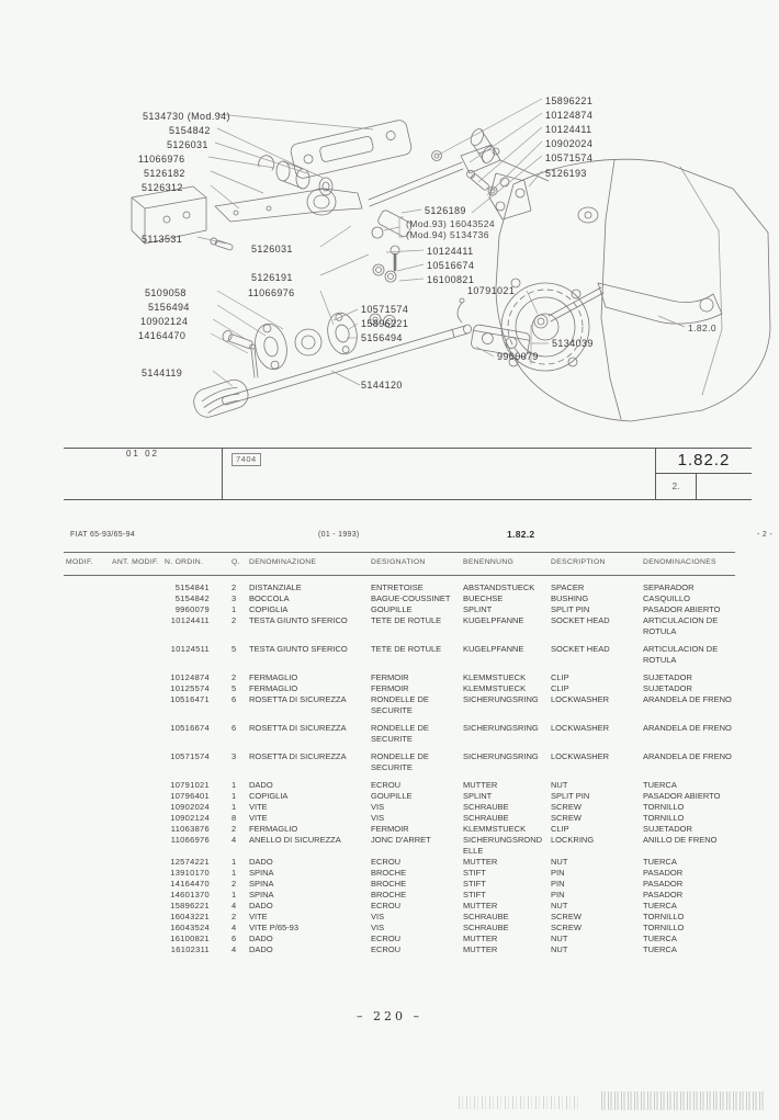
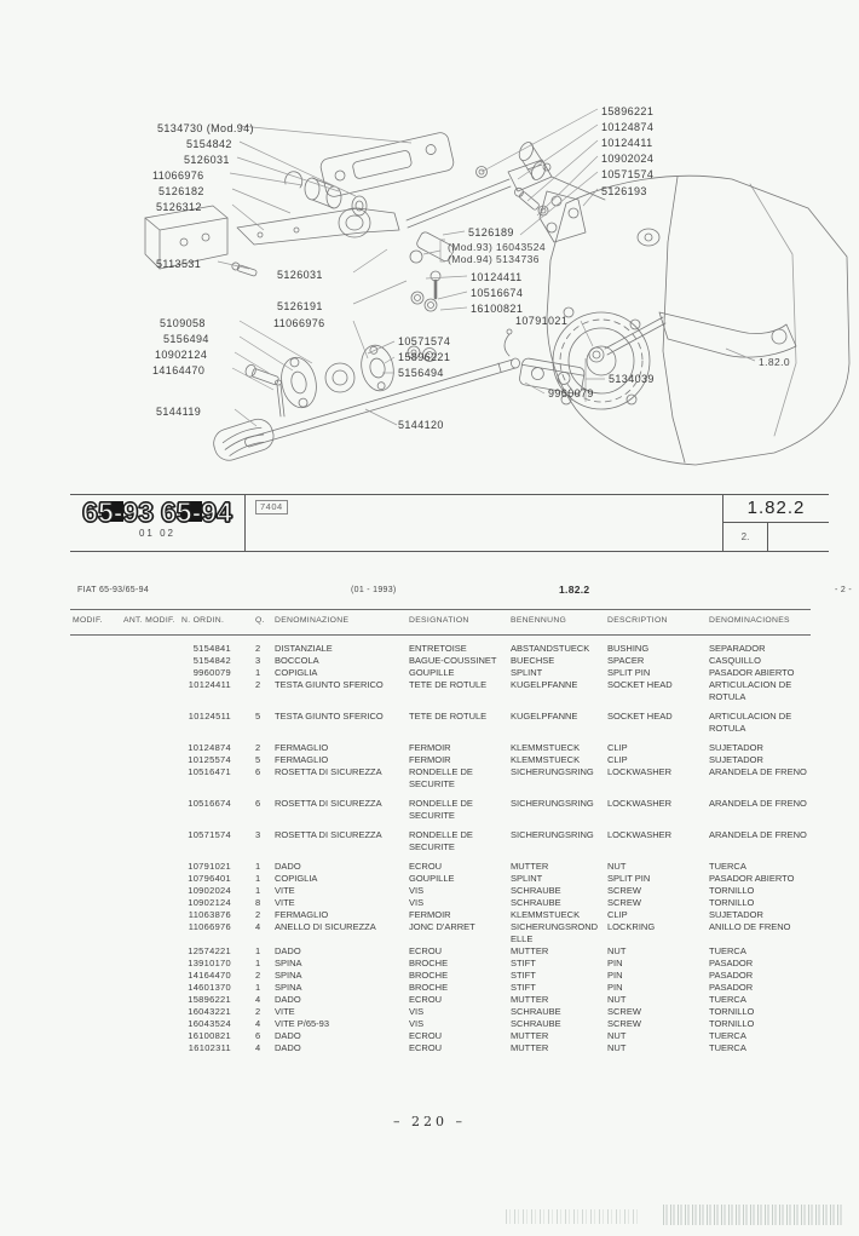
  5134730 (Mod.94)
  5154842
  5126031
  11066976
  5126182
  5126312
  5113531
  5126031
  5126191
  5109058
  11066976
  5156494
  10902124
  14164470
  5144119
  5144120
  15896221
  10124874
  10124411
  10902024
  10571574
  5126193
  5126189
  (Mod.93) 16043524
  (Mod.94) 5134736
  10124411
  10516674
  16100821
  10791021
  10571574
  15896221
  5156494
  5134039
  9960079
  1.82.0
+ 65-93
+ 65-94
  01 02
  7404
  1.82.2
  2.
  1.82.2
  5154841
  2
  DISTANZIALE
  ENTRETOISE
  ABSTANDSTUECK
- SPACER
+ BUSHING
  SEPARADOR
  5154842
  3
  BOCCOLA
  BAGUE-COUSSINET
  BUECHSE
- BUSHING
+ SPACER
  CASQUILLO
  9960079
  1
  COPIGLIA
  GOUPILLE
  SPLINT
  SPLIT PIN
  PASADOR ABIERTO
  10124411
  2
  TESTA GIUNTO SFERICO
  TETE DE ROTULE
  KUGELPFANNE
  SOCKET HEAD
  ARTICULACION DE ROTULA
  10124511
  5
  TESTA GIUNTO SFERICO
  TETE DE ROTULE
  KUGELPFANNE
  SOCKET HEAD
  ARTICULACION DE ROTULA
  10124874
  2
  FERMAGLIO
  FERMOIR
  KLEMMSTUECK
  CLIP
  SUJETADOR
  10125574
  5
  FERMAGLIO
  FERMOIR
  KLEMMSTUECK
  CLIP
  SUJETADOR
  10516471
  6
  ROSETTA DI SICUREZZA
  RONDELLE DE SECURITE
  SICHERUNGSRING
  LOCKWASHER
  ARANDELA DE FRENO
  10516674
  6
  ROSETTA DI SICUREZZA
  RONDELLE DE SECURITE
  SICHERUNGSRING
  LOCKWASHER
  ARANDELA DE FRENO
  10571574
  3
  ROSETTA DI SICUREZZA
  RONDELLE DE SECURITE
  SICHERUNGSRING
  LOCKWASHER
  ARANDELA DE FRENO
  10791021
  1
  DADO
  ECROU
  MUTTER
  NUT
  TUERCA
  10796401
  1
  COPIGLIA
  GOUPILLE
  SPLINT
  SPLIT PIN
  PASADOR ABIERTO
  10902024
  1
  VITE
  VIS
  SCHRAUBE
  SCREW
  TORNILLO
  10902124
  8
  VITE
  VIS
  SCHRAUBE
  SCREW
  TORNILLO
  11063876
  2
  FERMAGLIO
  FERMOIR
  KLEMMSTUECK
  CLIP
  SUJETADOR
  11066976
  4
  ANELLO DI SICUREZZA
  JONC D'ARRET
  SICHERUNGSRONDELLE
  LOCKRING
  ANILLO DE FRENO
  12574221
  1
  DADO
  ECROU
  MUTTER
  NUT
  TUERCA
  13910170
  1
  SPINA
  BROCHE
  STIFT
  PIN
  PASADOR
  14164470
  2
  SPINA
  BROCHE
  STIFT
  PIN
  PASADOR
  14601370
  1
  SPINA
  BROCHE
  STIFT
  PIN
  PASADOR
  15896221
  4
  DADO
  ECROU
  MUTTER
  NUT
  TUERCA
  16043221
  2
  VITE
  VIS
  SCHRAUBE
  SCREW
  TORNILLO
  16043524
  4
  VITE P/65-93
  VIS
  SCHRAUBE
  SCREW
  TORNILLO
  16100821
  6
  DADO
  ECROU
  MUTTER
  NUT
  TUERCA
  16102311
  4
  DADO
  ECROU
  MUTTER
  NUT
  TUERCA
  – 220 –
